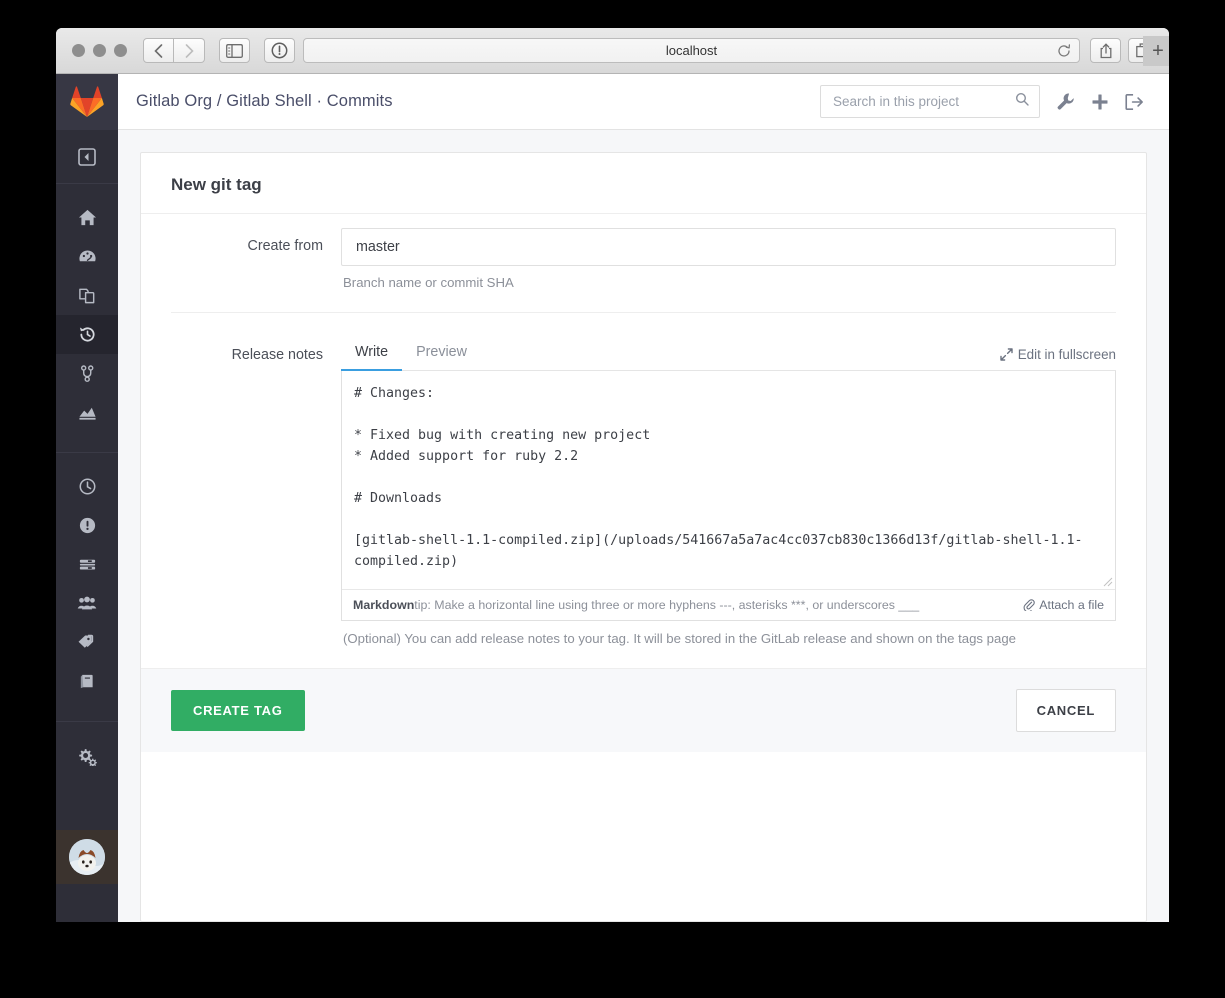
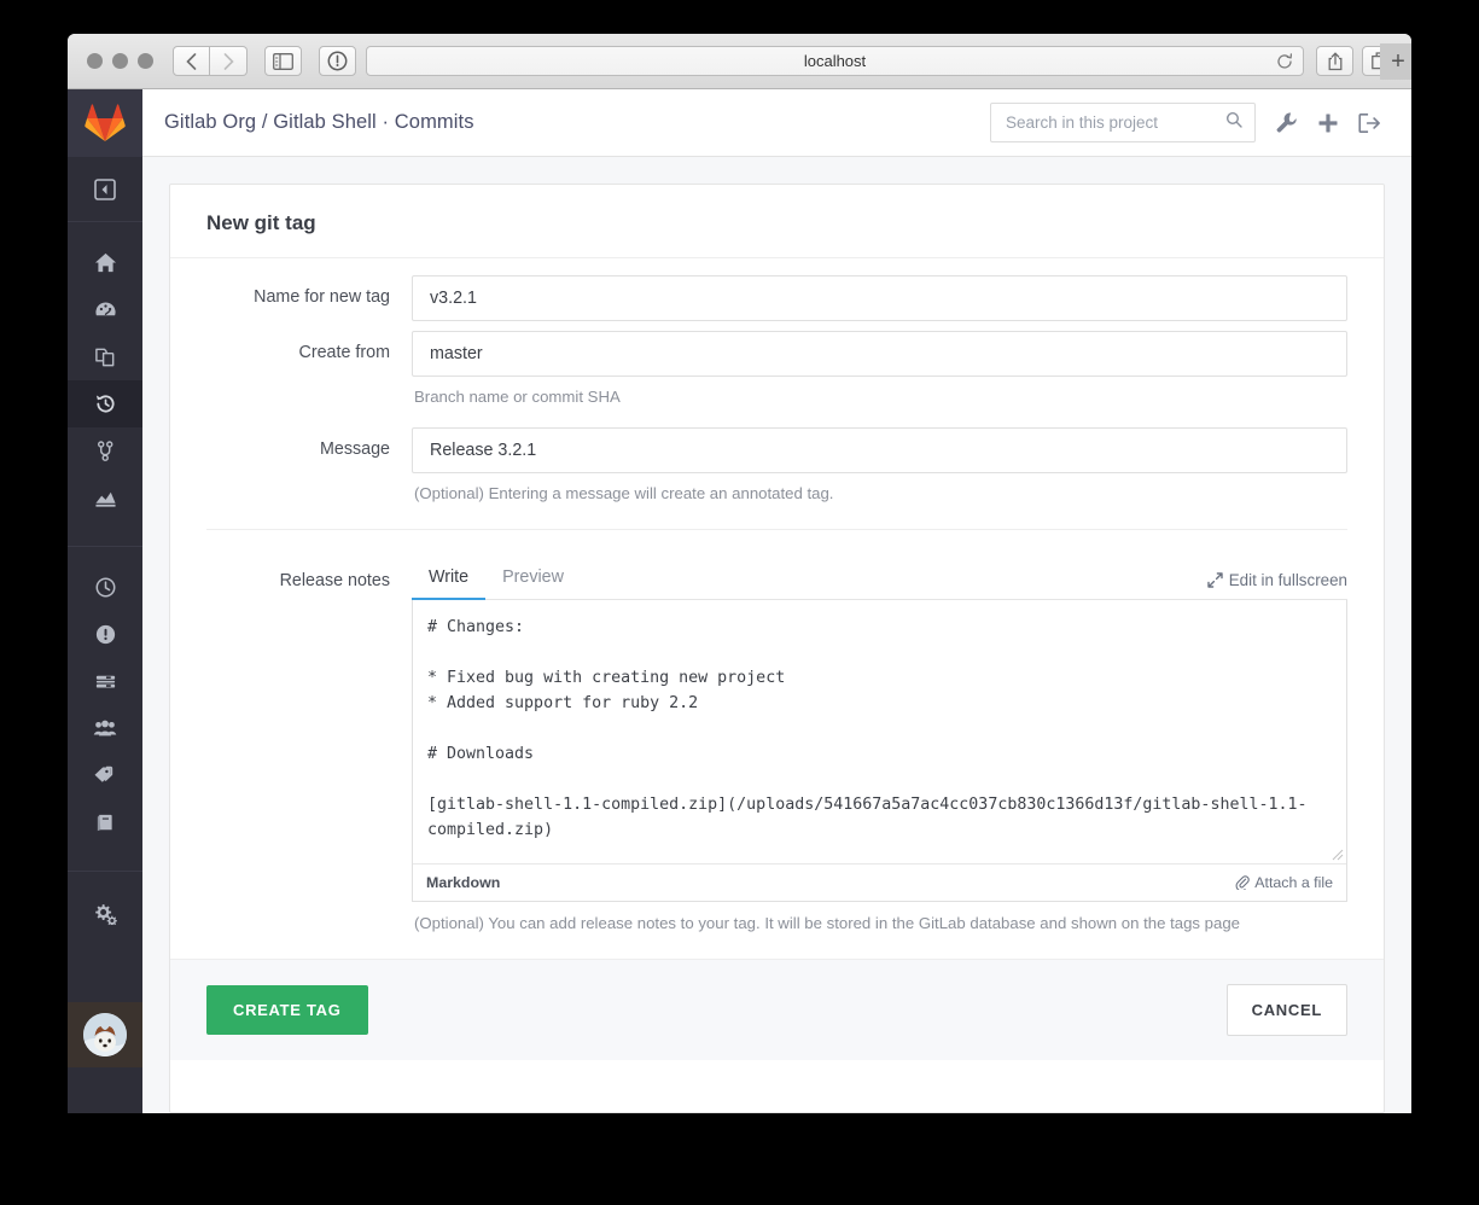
  localhost
  +
  Gitlab Org / Gitlab Shell · Commits
  Search in this project
  New git tag
+ Name for new tag
+ v3.2.1
  Create from
  master
  Branch name or commit SHA
+ Message
+ Release 3.2.1
+ (Optional) Entering a message will create an annotated tag.
  Release notes
  Write
  Preview
  Edit in fullscreen
  # Changes:
  * Fixed bug with creating new project
  * Added support for ruby 2.2
  # Downloads
  Markdown
- tip: Make a horizontal line using three or more hyphens ---, asterisks ***, or underscores ___
  Attach a file
- (Optional) You can add release notes to your tag. It will be stored in the GitLab release and shown on the tags page
+ (Optional) You can add release notes to your tag. It will be stored in the GitLab database and shown on the tags page
  CREATE TAG
  CANCEL
